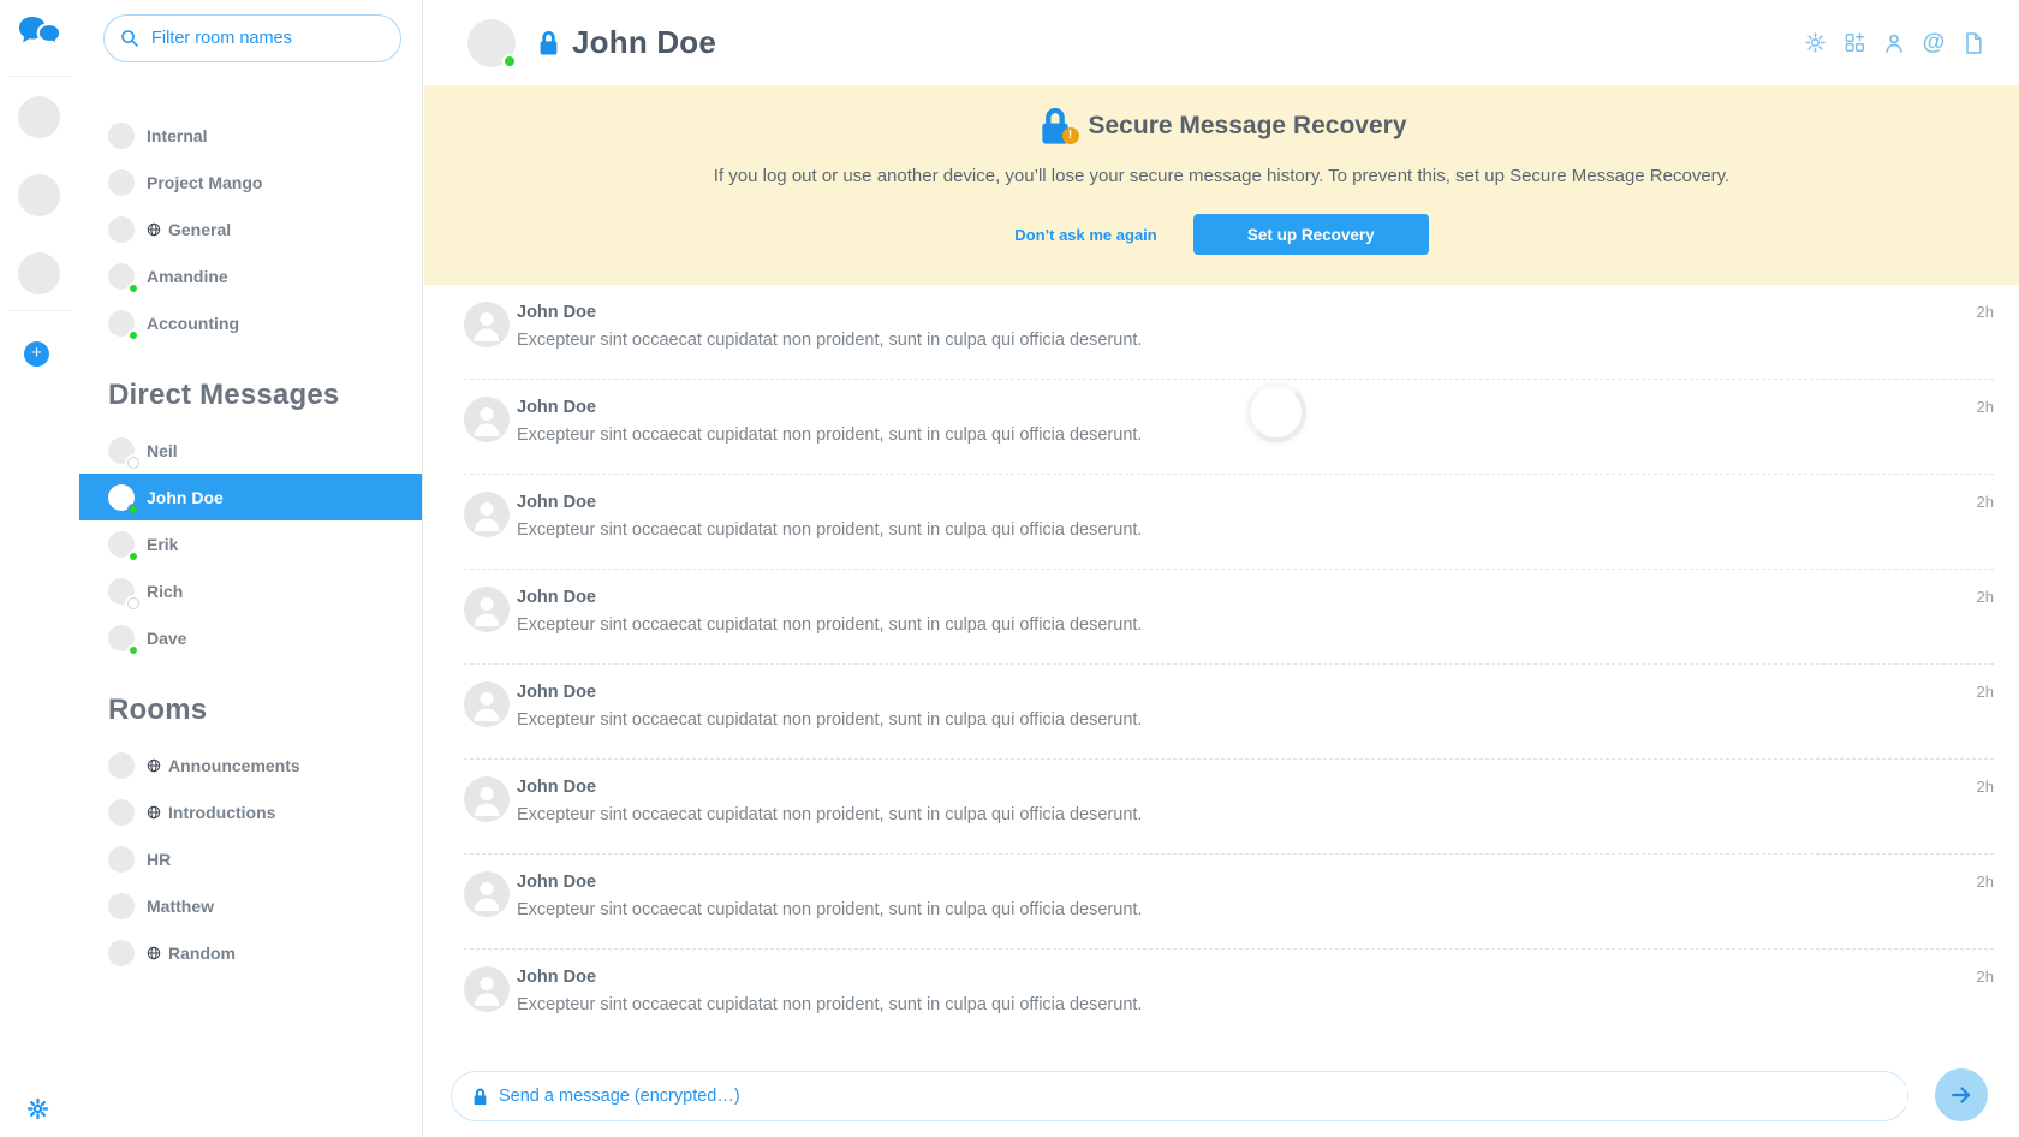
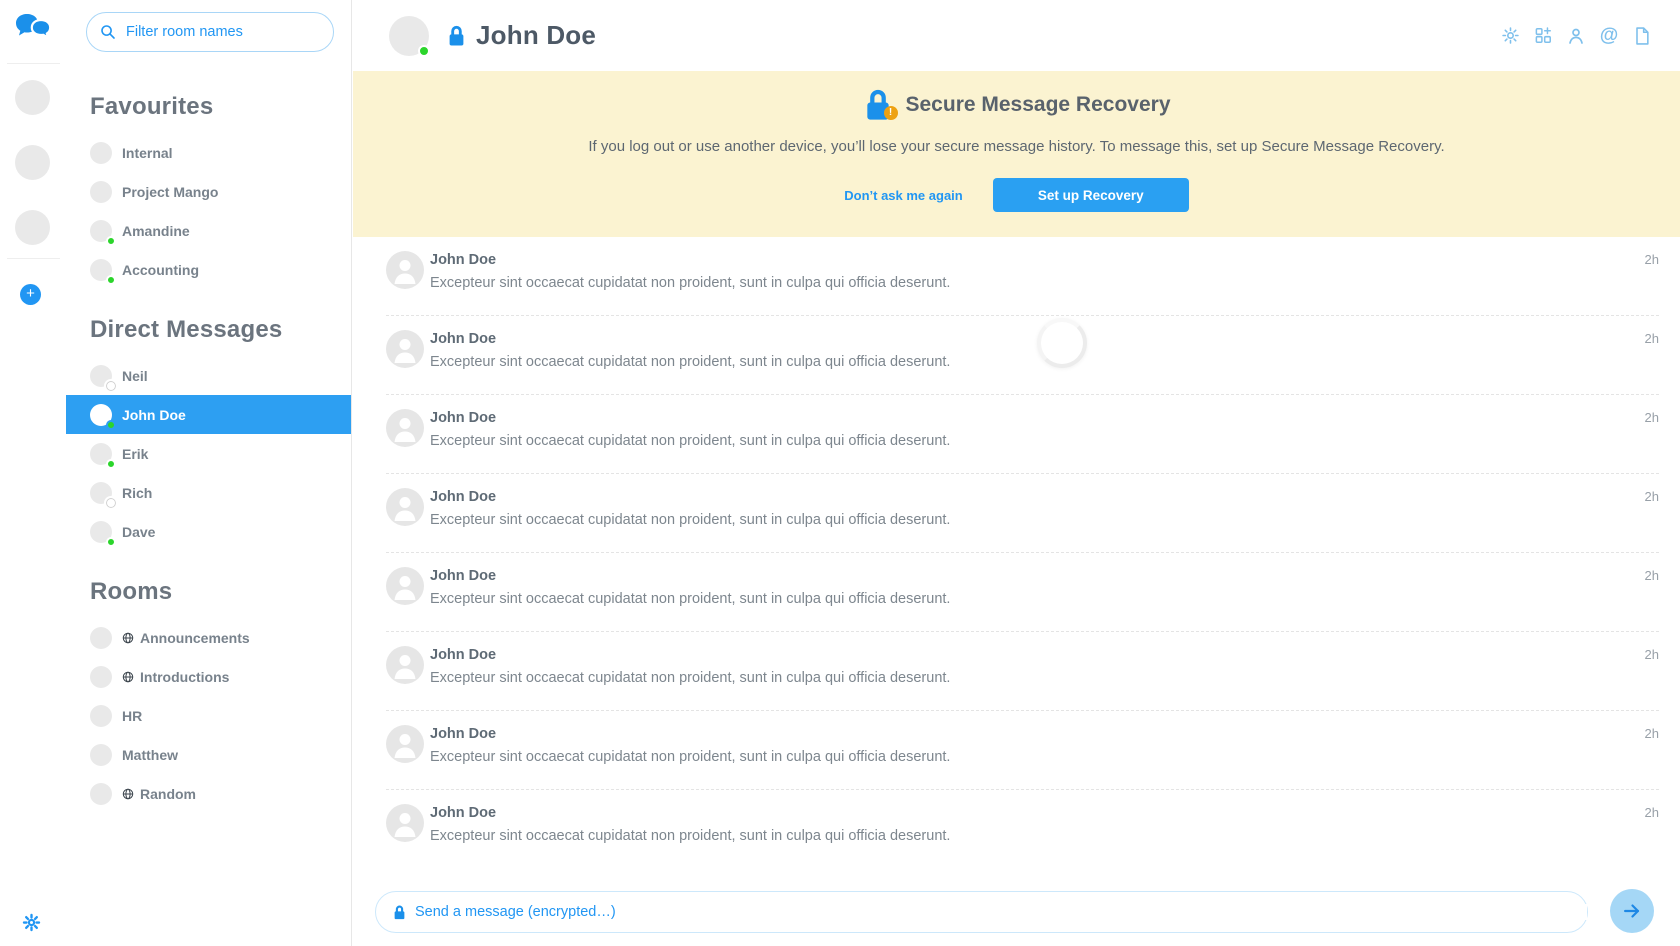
  +
  Filter room names
+ Favourites
  Internal
  Project Mango
- General
  Amandine
  Accounting
  Direct Messages
  Neil
  John Doe
  Erik
  Rich
  Dave
  Rooms
  Announcements
  Introductions
  HR
  Matthew
  Random
  John Doe
  @
  !
  Secure Message Recovery
- If you log out or use another device, you’ll lose your secure message history. To prevent this, set up Secure Message Recovery.
+ If you log out or use another device, you’ll lose your secure message history. To message this, set up Secure Message Recovery.
  Don’t ask me again
  Set up Recovery
  John Doe
  Excepteur sint occaecat cupidatat non proident, sunt in culpa qui officia deserunt.
  2h
  John Doe
  Excepteur sint occaecat cupidatat non proident, sunt in culpa qui officia deserunt.
  2h
  John Doe
  Excepteur sint occaecat cupidatat non proident, sunt in culpa qui officia deserunt.
  2h
  John Doe
  Excepteur sint occaecat cupidatat non proident, sunt in culpa qui officia deserunt.
  2h
  John Doe
  Excepteur sint occaecat cupidatat non proident, sunt in culpa qui officia deserunt.
  2h
  John Doe
  Excepteur sint occaecat cupidatat non proident, sunt in culpa qui officia deserunt.
  2h
  John Doe
  Excepteur sint occaecat cupidatat non proident, sunt in culpa qui officia deserunt.
  2h
  John Doe
  Excepteur sint occaecat cupidatat non proident, sunt in culpa qui officia deserunt.
  2h
  Send a message (encrypted…)
